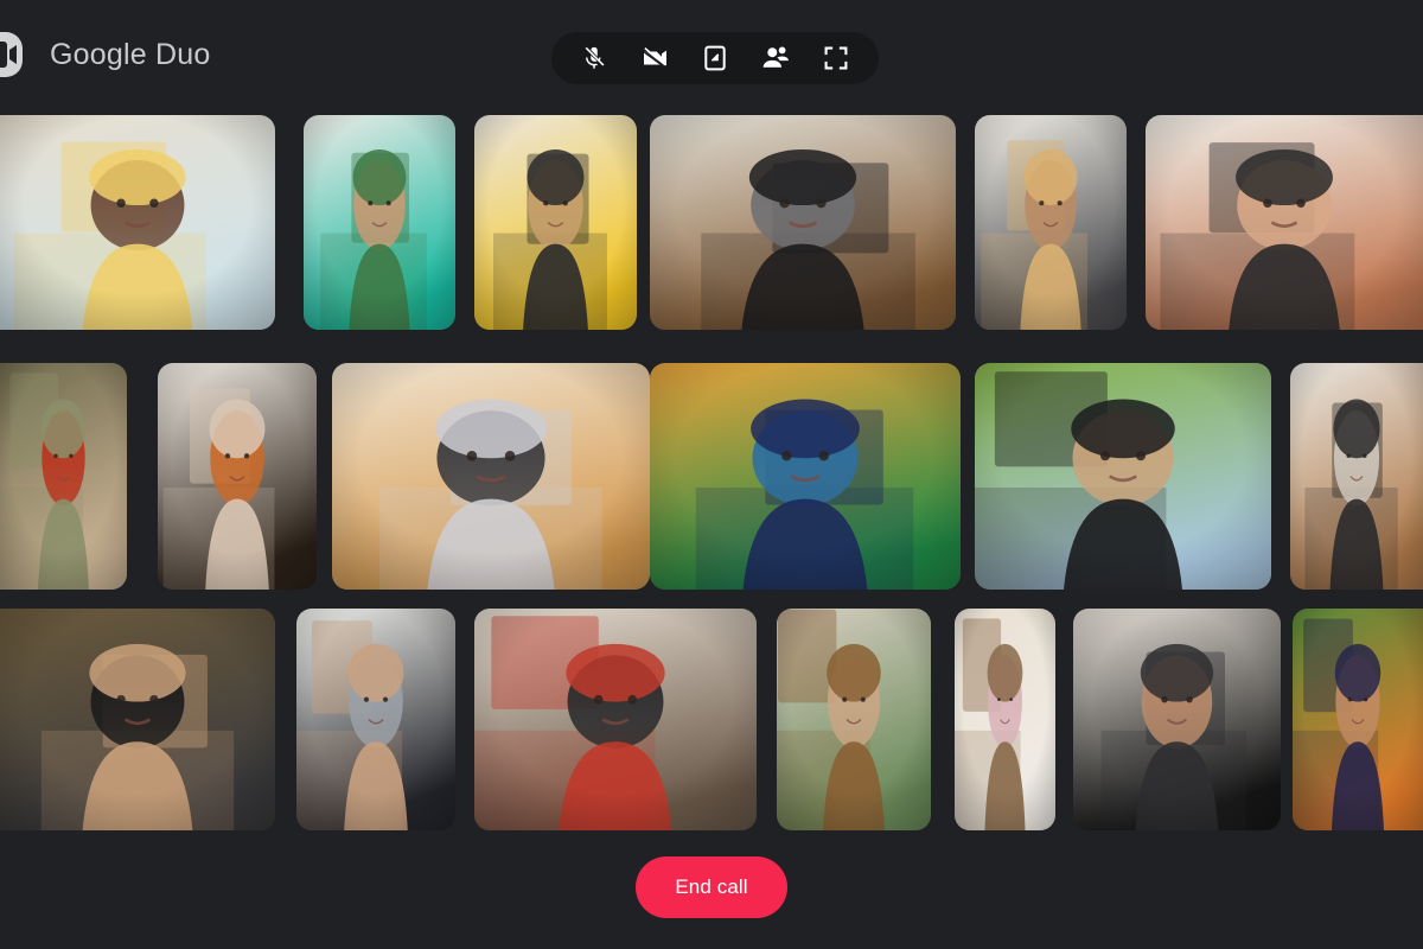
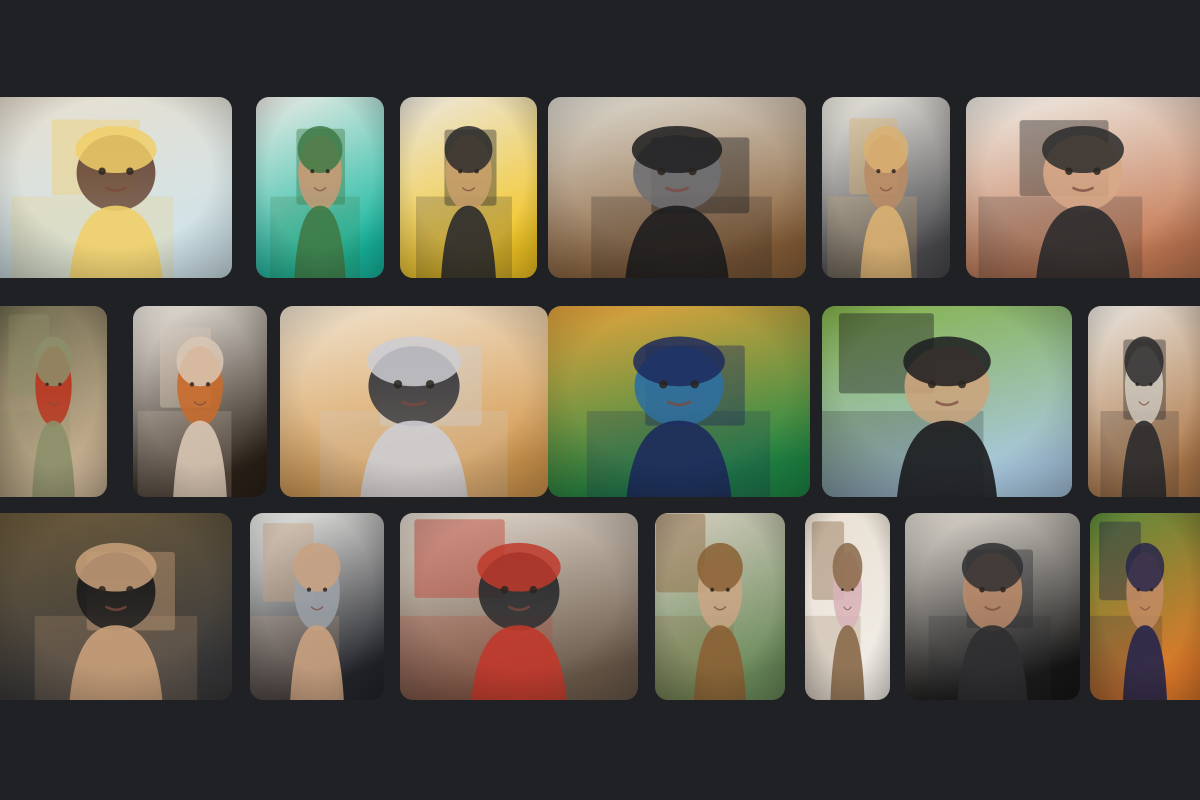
- Google Duo
- End call
